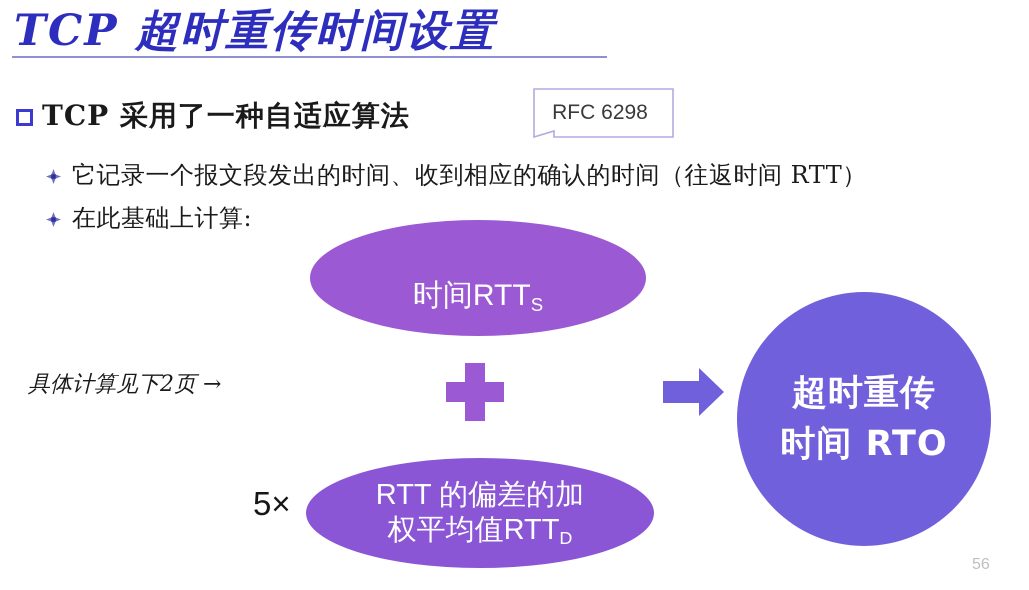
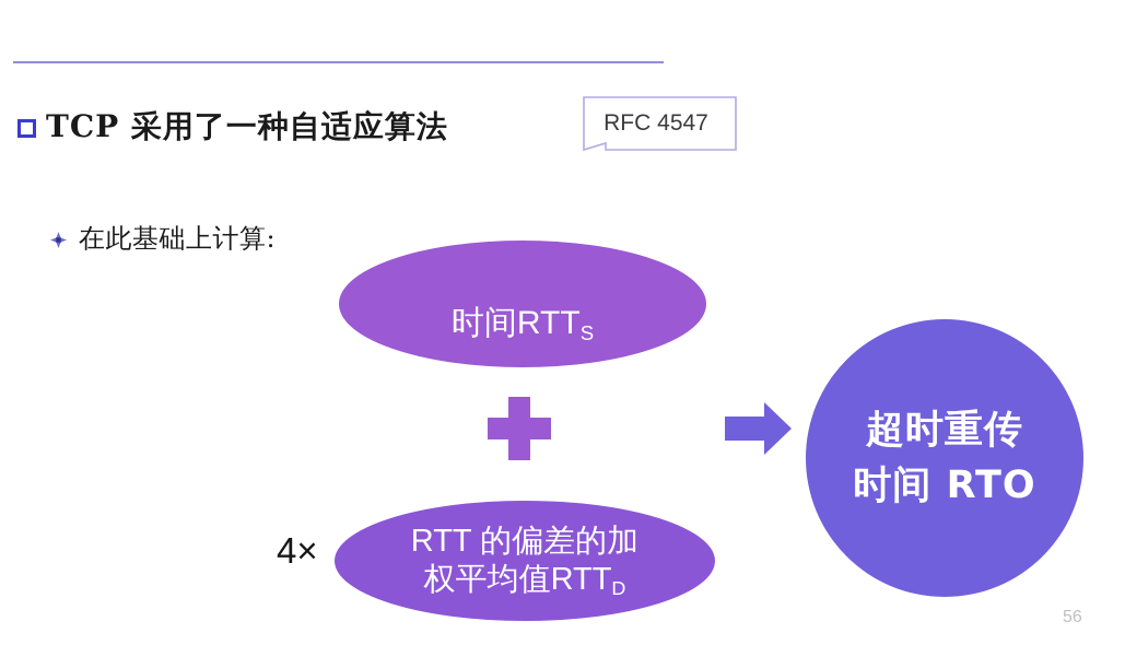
- TCP 超时重传时间设置
  TCP 采用了一种自适应算法
- RFC 6298
+ RFC 4547
- 它记录一个报文段发出的时间、收到相应的确认的时间（往返时间 RTT）
  在此基础上计算:
- 具体计算见下2页 →
  时间RTTS
- 5×
+ 4×
  RTT 的偏差的加
  权平均值RTTD
  超时重传
  时间 RTO
  56
